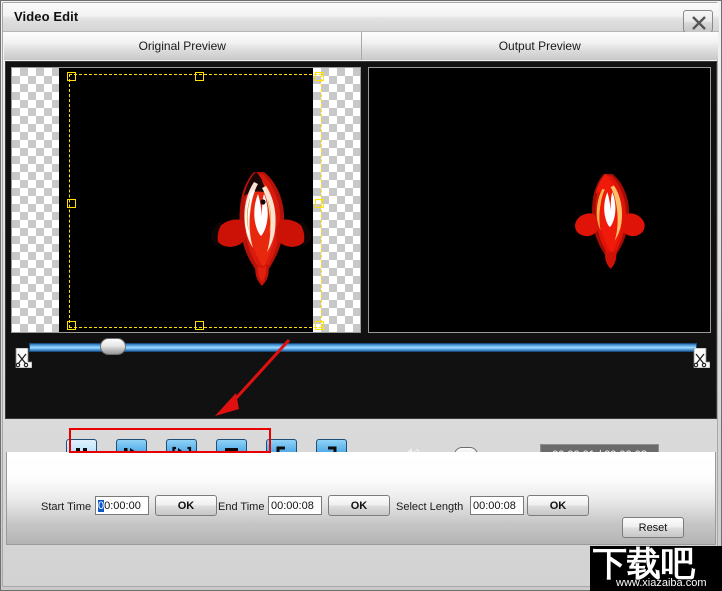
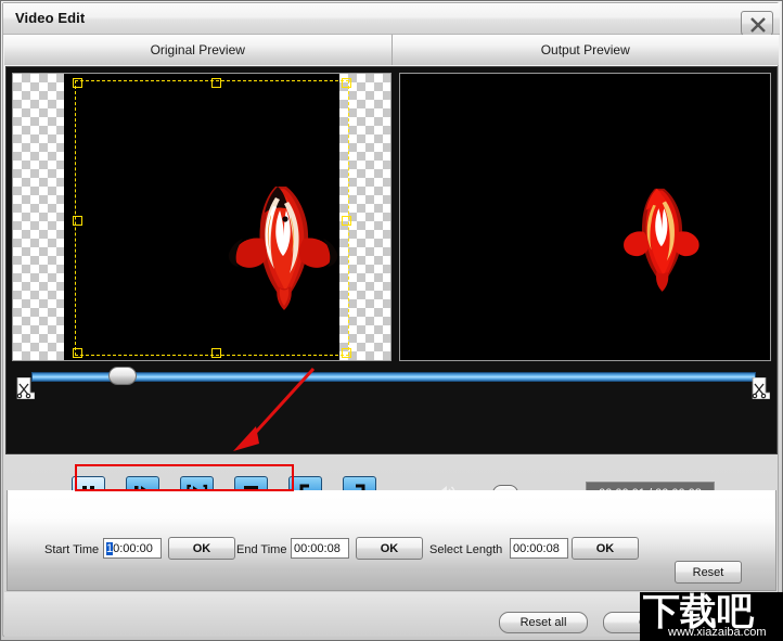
  Video Edit
  Original Preview
  Output Preview
  Start Time
- 0
+ 1
  0:00:00
  OK
  End Time
  00:00:08
  OK
  Select Length
  00:00:08
  OK
  Reset
+ Reset all
  下载吧
  www.xiazaiba.com
